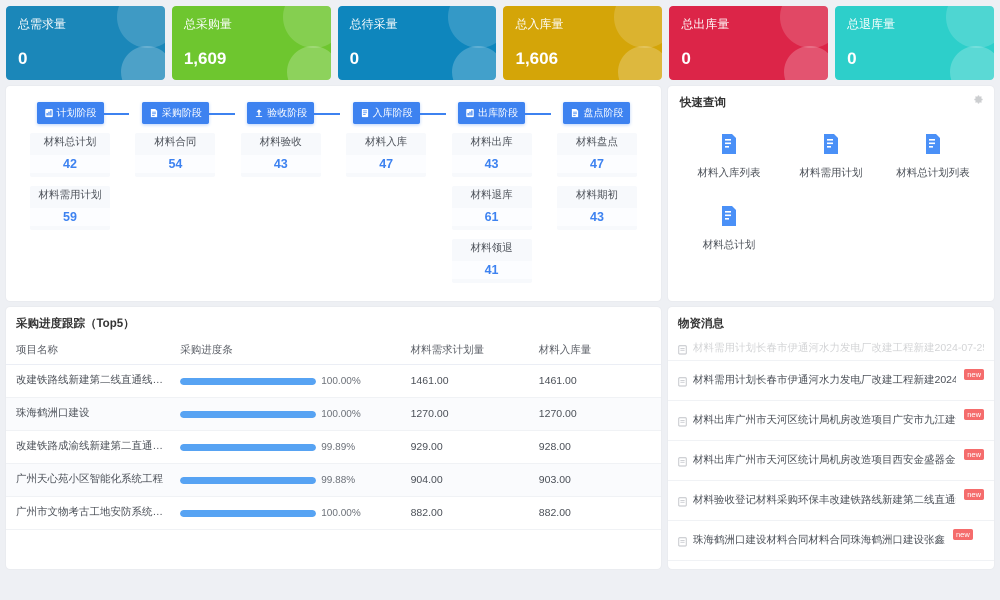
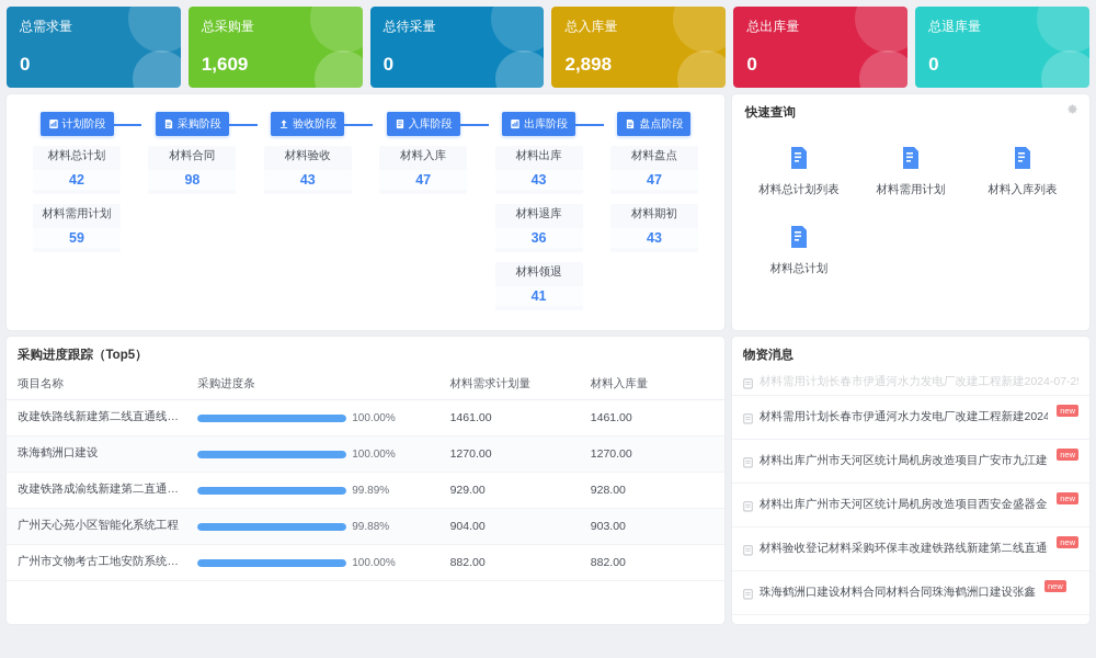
  总需求量
  0
  总采购量
  1,609
  总待采量
  0
  总入库量
- 1,606
+ 2,898
  总出库量
  0
  总退库量
  0
  计划阶段
  材料总计划
  42
  材料需用计划
  59
  采购阶段
  材料合同
- 54
+ 98
  验收阶段
  材料验收
  43
  入库阶段
  材料入库
  47
  出库阶段
  材料出库
  43
  材料退库
- 61
+ 36
  材料领退
  41
  盘点阶段
  材料盘点
  47
  材料期初
  43
  快速查询
- 材料入库列表
+ 材料总计划列表
  材料需用计划
- 材料总计划列表
+ 材料入库列表
  材料总计划
  采购进度跟踪（Top5）
  项目名称	采购进度条	材料需求计划量	材料入库量
  改建铁路线新建第二线直通线（	100.00%	1461.00	1461.00
  珠海鹤洲口建设	100.00%	1270.00	1270.00
  广州天心苑小区智能化系统工程	99.88%	904.00	903.00
  广州市文物考古工地安防系统设	100.00%	882.00	882.00
  物资消息
  材料需用计划长春市伊通河水力发电厂改建工程新建2024-07-2
  材料需用计划长春市伊通河水力发电厂改建工程新建2024
  new
  材料出库广州市天河区统计局机房改造项目广安市九江建
  new
  材料出库广州市天河区统计局机房改造项目西安金盛器金
  new
  new
  珠海鹤洲口建设材料合同材料合同珠海鹤洲口建设张鑫
  new
